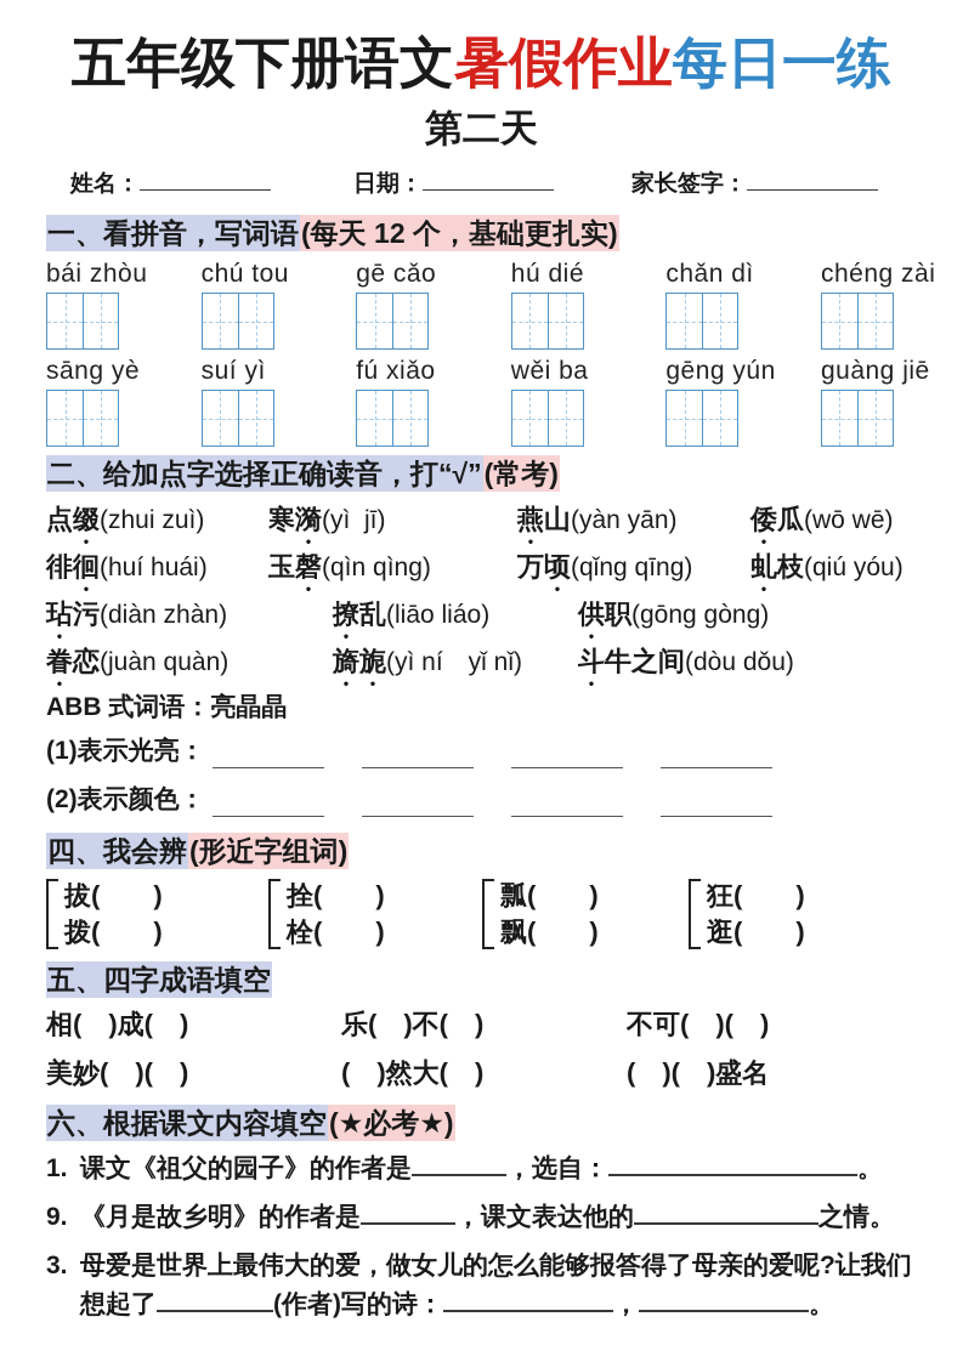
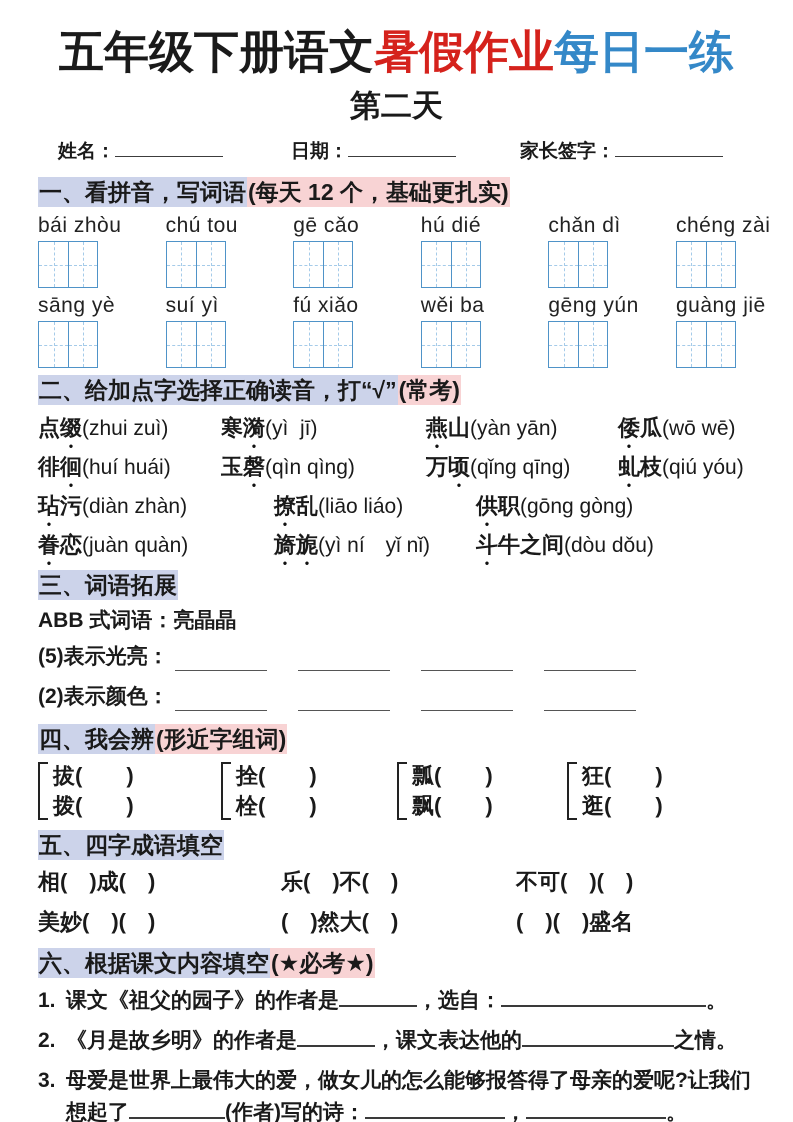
  五年级下册语文暑假作业每日一练
  第二天
  姓名：
  日期：
  家长签字：
  一、看拼音，写词语(每天 12 个，基础更扎实)
  bái zhòu
  chú tou
  gē cǎo
  hú dié
  chǎn dì
  chéng zài
  sāng yè
  suí yì
  fú xiǎo
  wěi ba
  gēng yún
  guàng jiē
  二、给加点字选择正确读音，打“√”(常考)
  点缀(zhui zuì)
  寒漪(yì jī)
  燕山(yàn yān)
  倭瓜(wō wē)
  徘徊(huí huái)
  玉磬(qìn qìng)
  万顷(qǐng qīng)
  虬枝(qiú yóu)
  玷污(diàn zhàn)
  撩乱(liāo liáo)
  供职(gōng gòng)
  眷恋(juàn quàn)
  旖旎(yì ní yǐ nǐ)
  斗牛之间(dòu dǒu)
+ 三、词语拓展
  ABB 式词语：亮晶晶
- (1)表示光亮：
+ (5)表示光亮：
  (2)表示颜色：
  四、我会辨(形近字组词)
  拔( )
  拨( )
  拴( )
  栓( )
  瓢( )
  飘( )
  狂( )
  逛( )
  五、四字成语填空
  相( )成( )
  乐( )不( )
  不可( )( )
  美妙( )( )
  ( )然大( )
  ( )( )盛名
  六、根据课文内容填空(★必考★)
  1.
  课文《祖父的园子》的作者是 ，选自： 。
- 9.
+ 2.
  《月是故乡明》的作者是 ，课文表达他的 之情。
  3.
  母爱是世界上最伟大的爱，做女儿的怎么能够报答得了母亲的爱呢?让我们想起了 (作者)写的诗： ， 。
